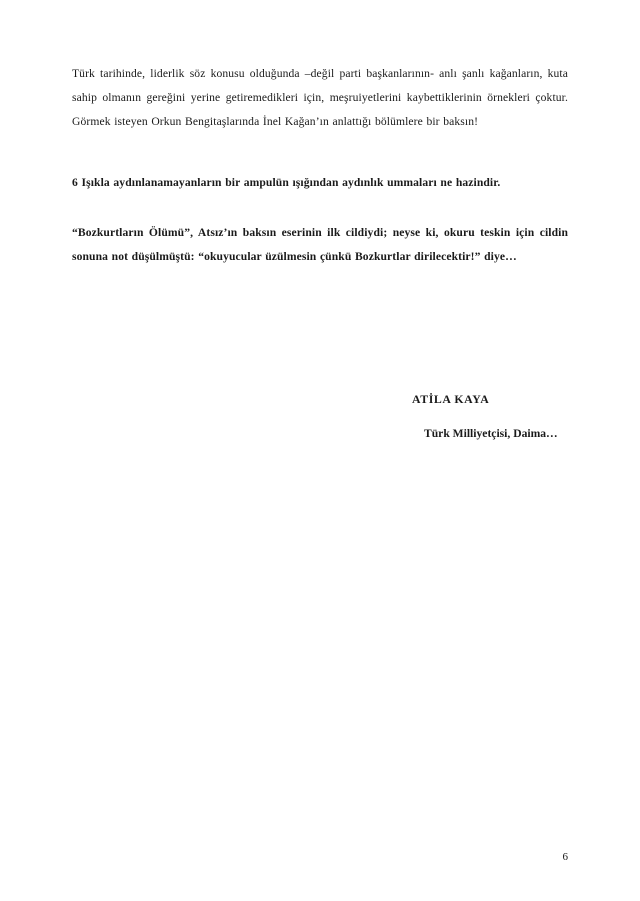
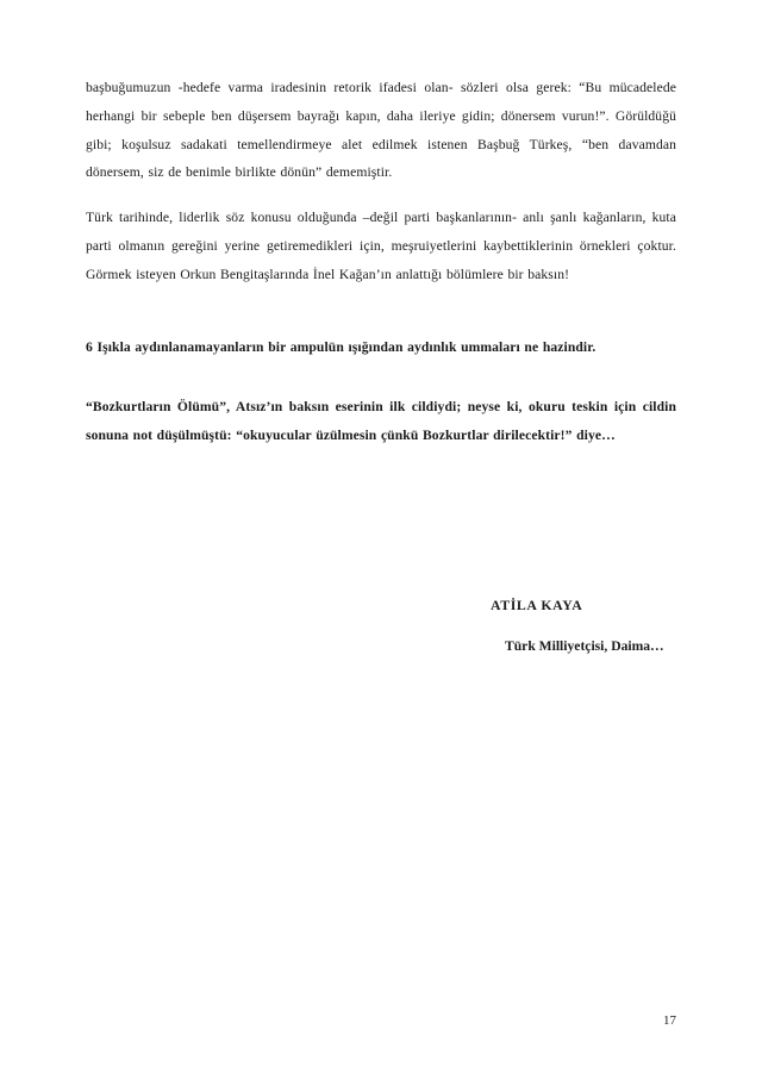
+ başbuğumuzun -hedefe varma iradesinin retorik ifadesi olan- sözleri olsa gerek: “Bu mücadelede herhangi bir sebeple ben düşersem bayrağı kapın, daha ileriye gidin; dönersem vurun!”. Görüldüğü gibi; koşulsuz sadakati temellendirmeye alet edilmek istenen Başbuğ Türkeş, “ben davamdan dönersem, siz de benimle birlikte dönün” dememiştir.
- Türk tarihinde, liderlik söz konusu olduğunda –değil parti başkanlarının- anlı şanlı kağanların, kuta sahip olmanın gereğini yerine getiremedikleri için, meşruiyetlerini kaybettiklerinin örnekleri çoktur. Görmek isteyen Orkun Bengitaşlarında İnel Kağan’ın anlattığı bölümlere bir baksın!
+ Türk tarihinde, liderlik söz konusu olduğunda –değil parti başkanlarının- anlı şanlı kağanların, kuta parti olmanın gereğini yerine getiremedikleri için, meşruiyetlerini kaybettiklerinin örnekleri çoktur. Görmek isteyen Orkun Bengitaşlarında İnel Kağan’ın anlattığı bölümlere bir baksın!
  6 Işıkla aydınlanamayanların bir ampulün ışığından aydınlık ummaları ne hazindir.
  “Bozkurtların Ölümü”, Atsız’ın baksın eserinin ilk cildiydi; neyse ki, okuru teskin için cildin sonuna not düşülmüştü: “okuyucular üzülmesin çünkü Bozkurtlar dirilecektir!” diye…
  ATİLA KAYA
  Türk Milliyetçisi, Daima…
- 6
+ 17
